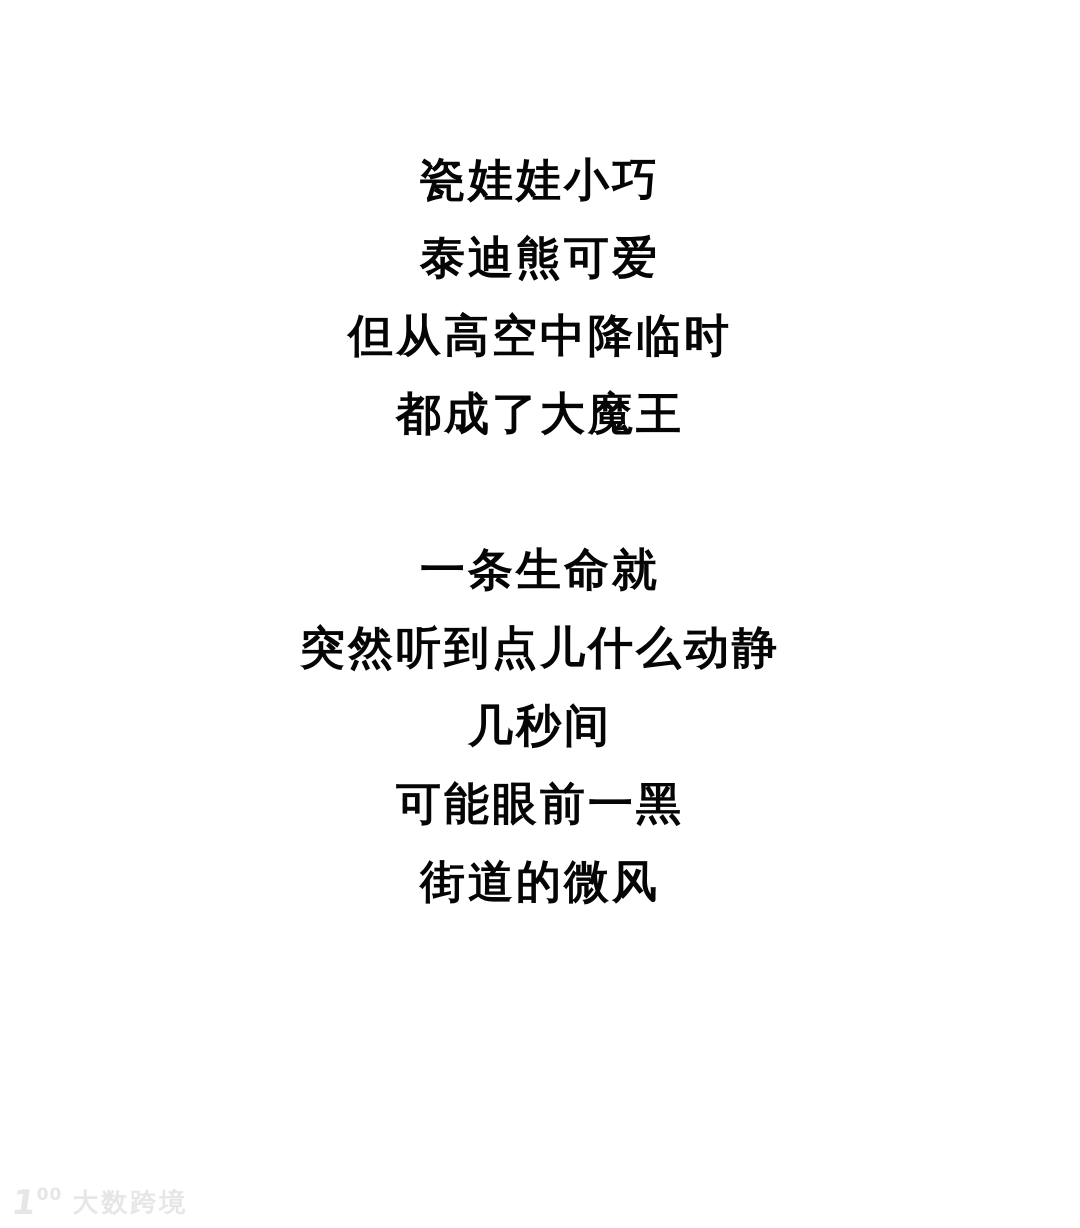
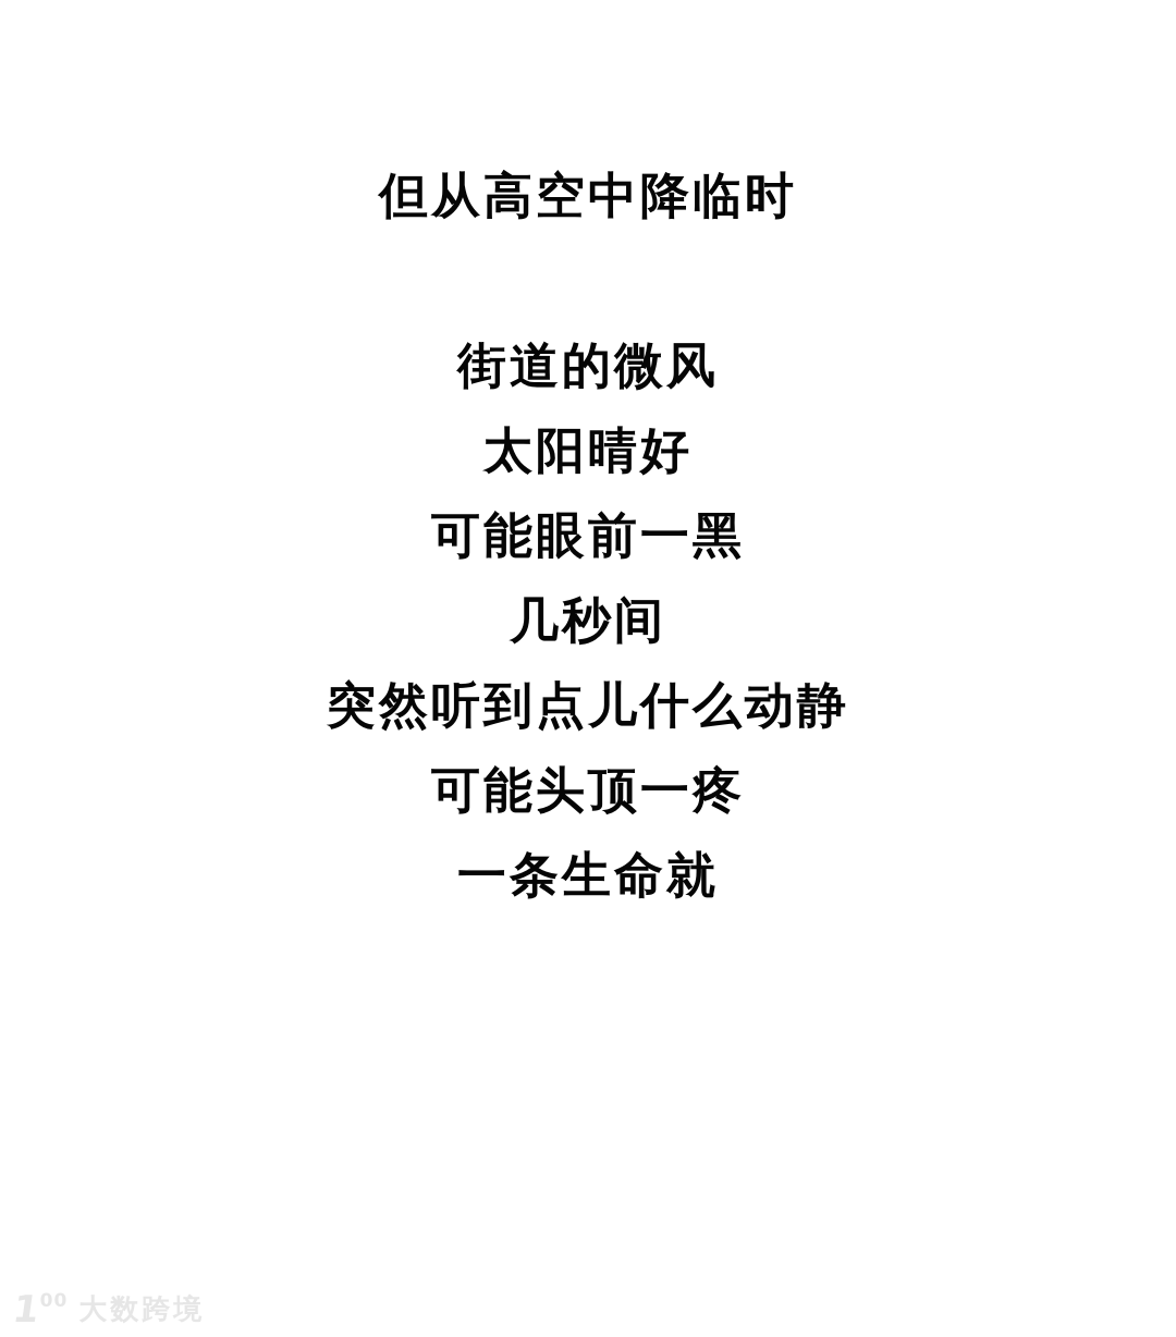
- 瓷娃娃小巧
- 泰迪熊可爱
  但从高空中降临时
- 都成了大魔王
- 一条生命就
+ 街道的微风
+ 太阳晴好
- 突然听到点儿什么动静
+ 可能眼前一黑
  几秒间
- 可能眼前一黑
+ 突然听到点儿什么动静
+ 可能头顶一疼
- 街道的微风
+ 一条生命就
  00
  大数跨境
